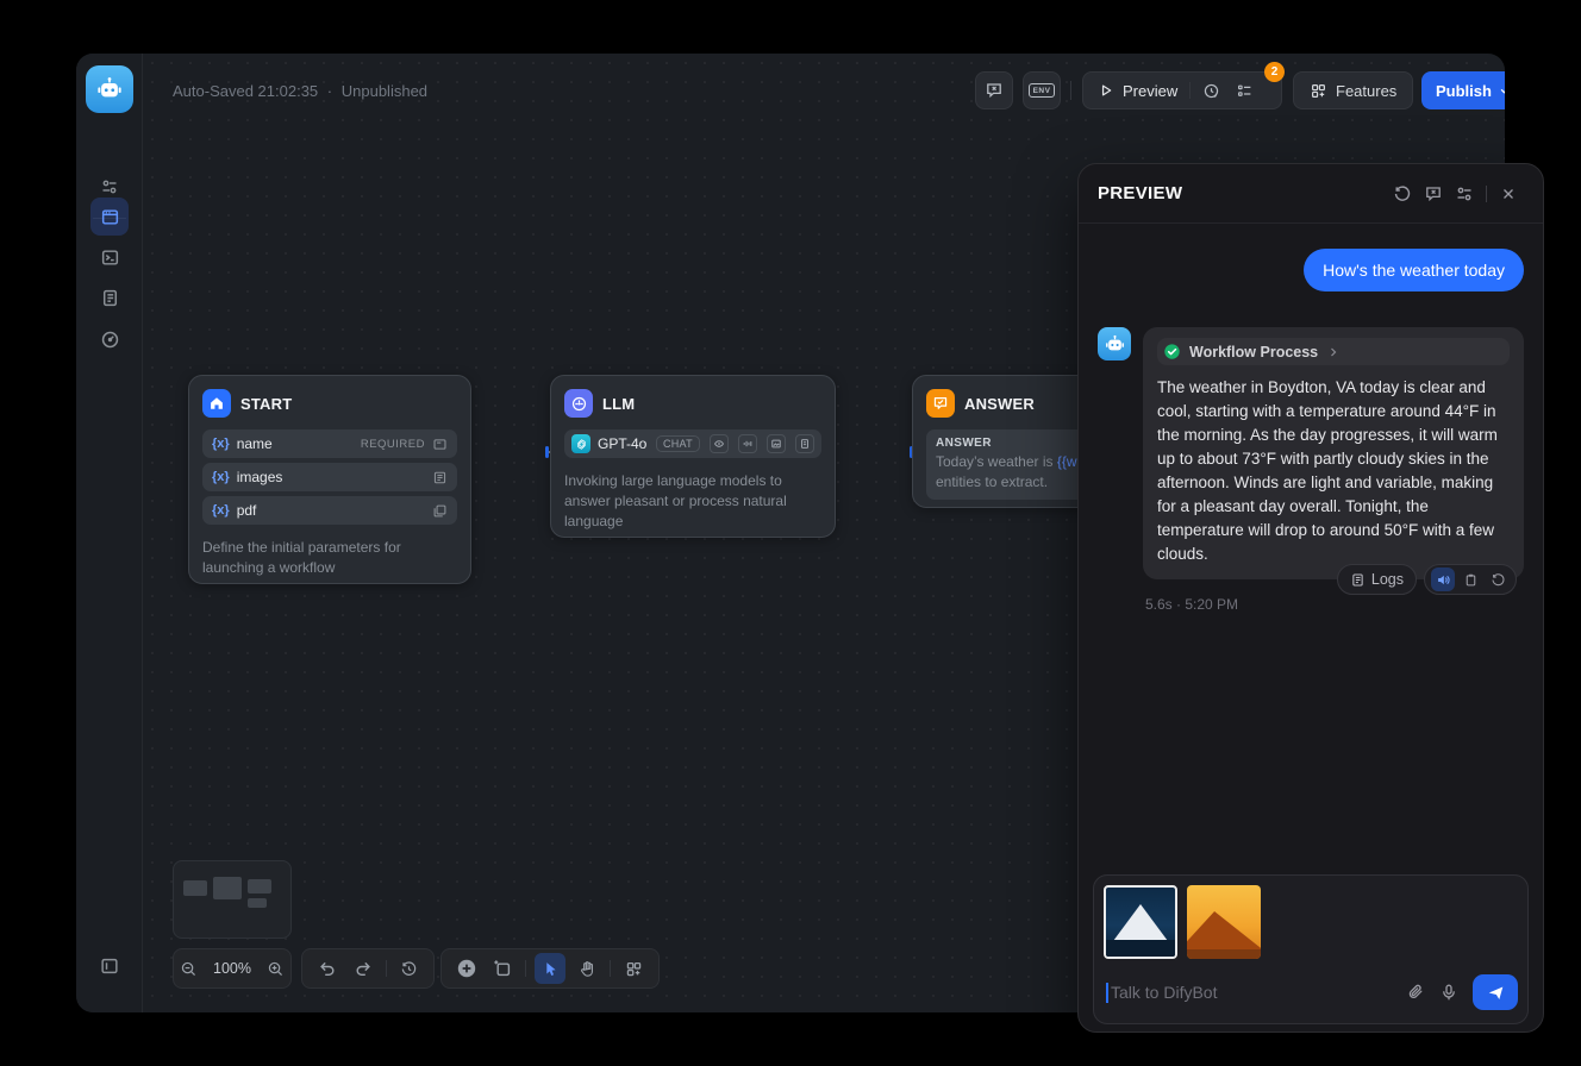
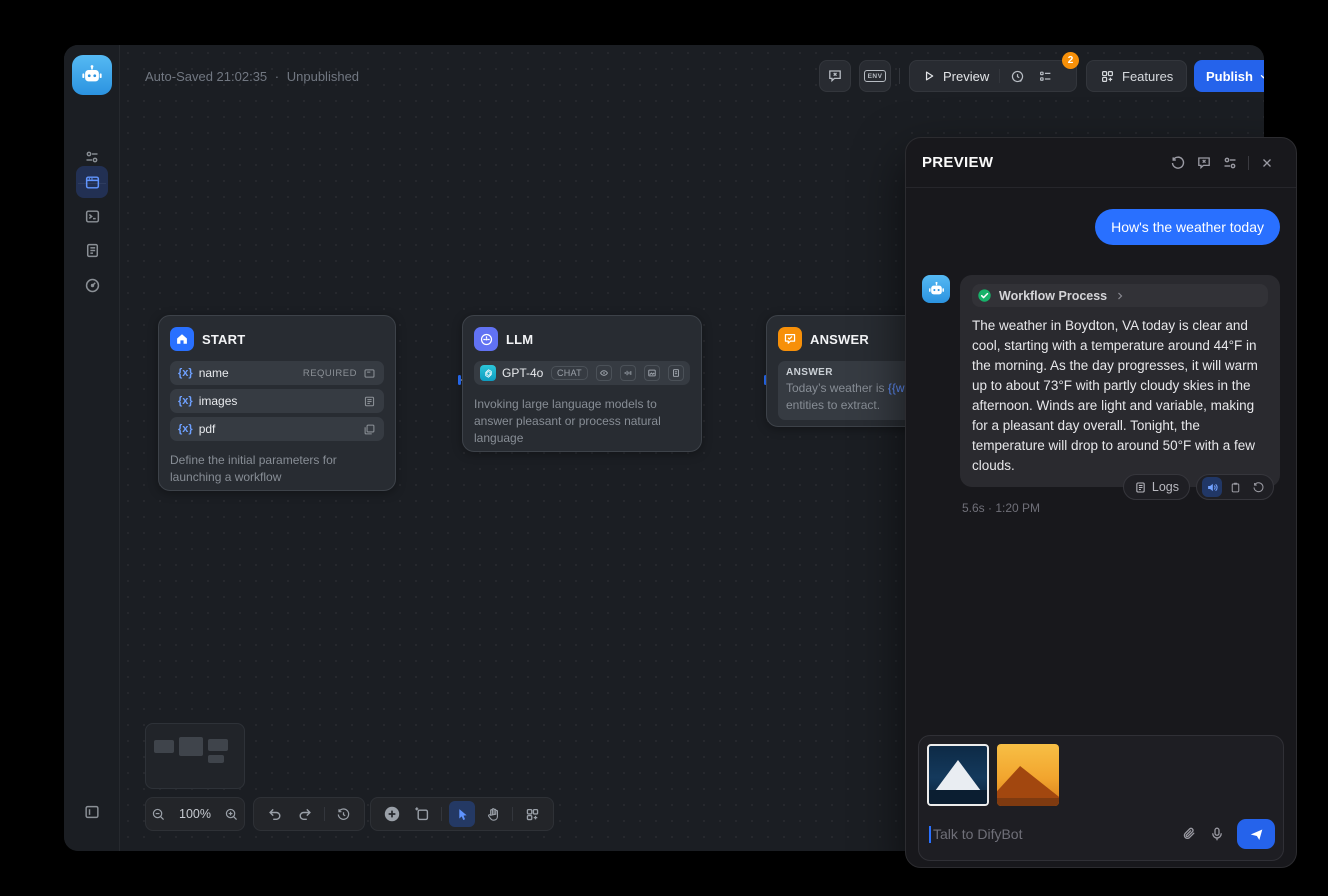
  Auto-Saved 21:02:35 · Unpublished
  Preview
  2
  Features
  Publish
  START
  {x}
  name
  REQUIRED
  {x}
  images
  {x}
  pdf
  Define the initial parameters for launching a workflow
  LLM
  GPT-4o
  CHAT
  Invoking large language models to answer pleasant or process natural language
  ANSWER
  ANSWER
  Today’s weather is {{w
  entities to extract.
  100%
  PREVIEW
  How's the weather today
  Workflow Process
  The weather in Boydton, VA today is clear and cool, starting with a temperature around 44°F in the morning. As the day progresses, it will warm up to about 73°F with partly cloudy skies in the afternoon. Winds are light and variable, making for a pleasant day overall. Tonight, the temperature will drop to around 50°F with a few clouds.
  Logs
- 5.6s · 5:20 PM
+ 5.6s · 1:20 PM
  Talk to DifyBot
